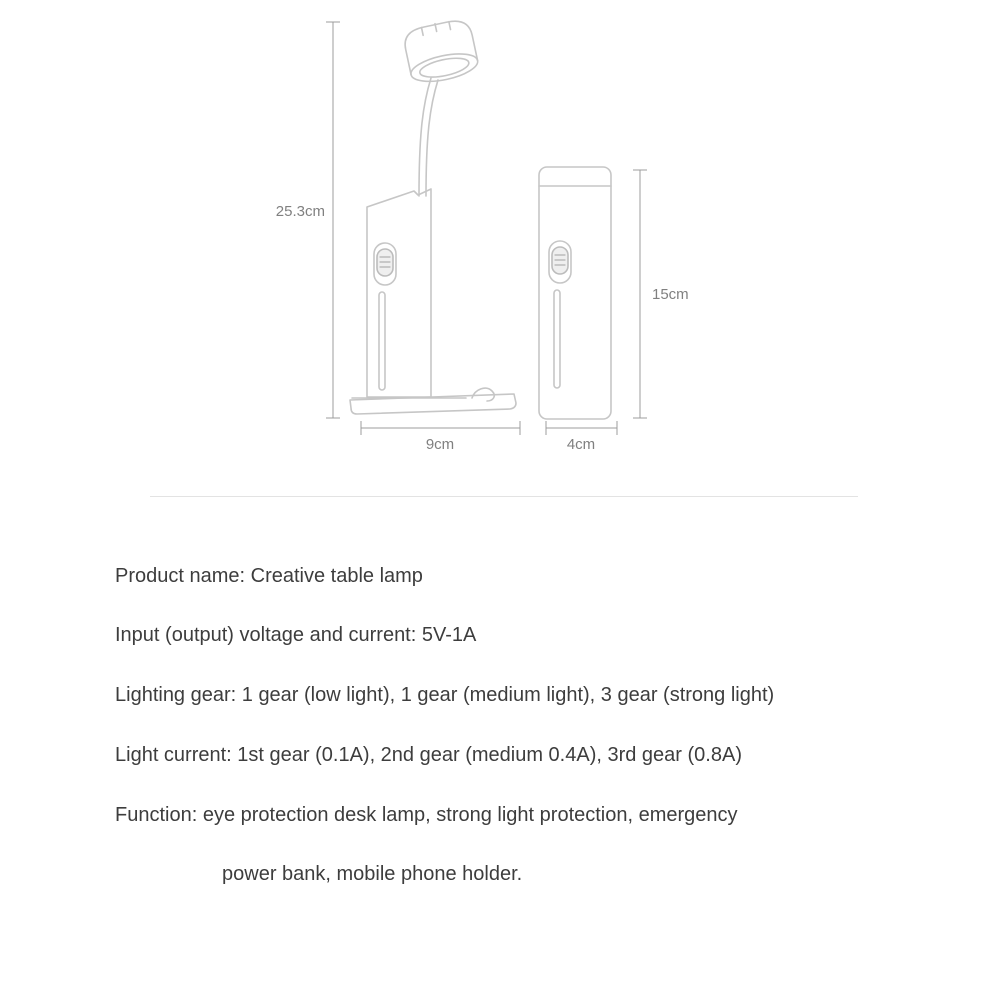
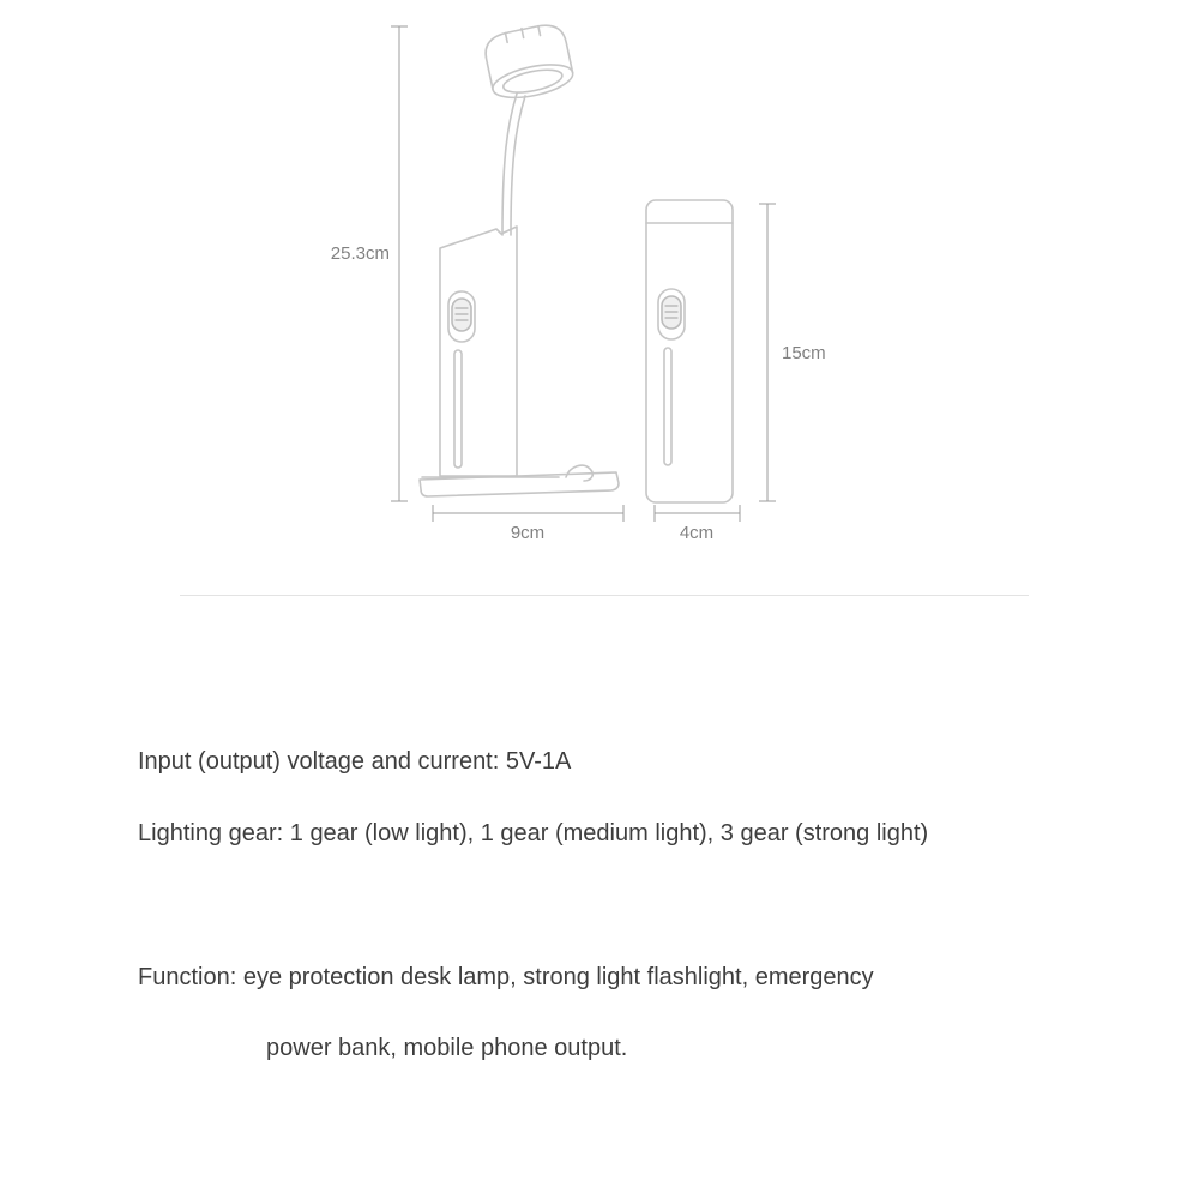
  25.3cm
  9cm
  15cm
  4cm
- Product name: Creative table lamp
  Input (output) voltage and current: 5V-1A
  Lighting gear: 1 gear (low light), 1 gear (medium light), 3 gear (strong light)
- Light current: 1st gear (0.1A), 2nd gear (medium 0.4A), 3rd gear (0.8A)
- Function: eye protection desk lamp, strong light protection, emergency
+ Function: eye protection desk lamp, strong light flashlight, emergency
- power bank, mobile phone holder.
+ power bank, mobile phone output.
